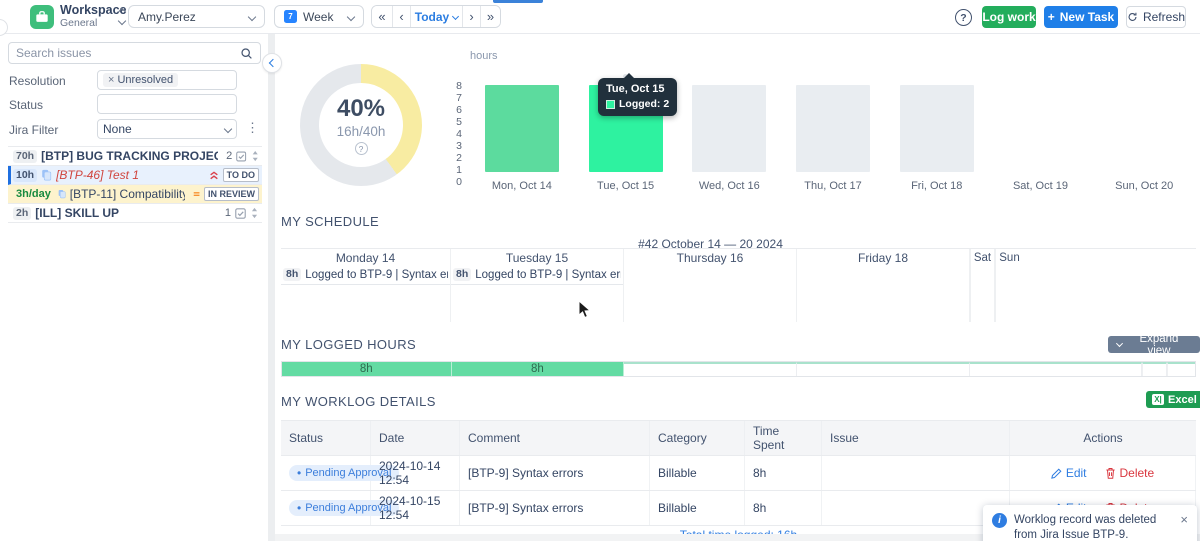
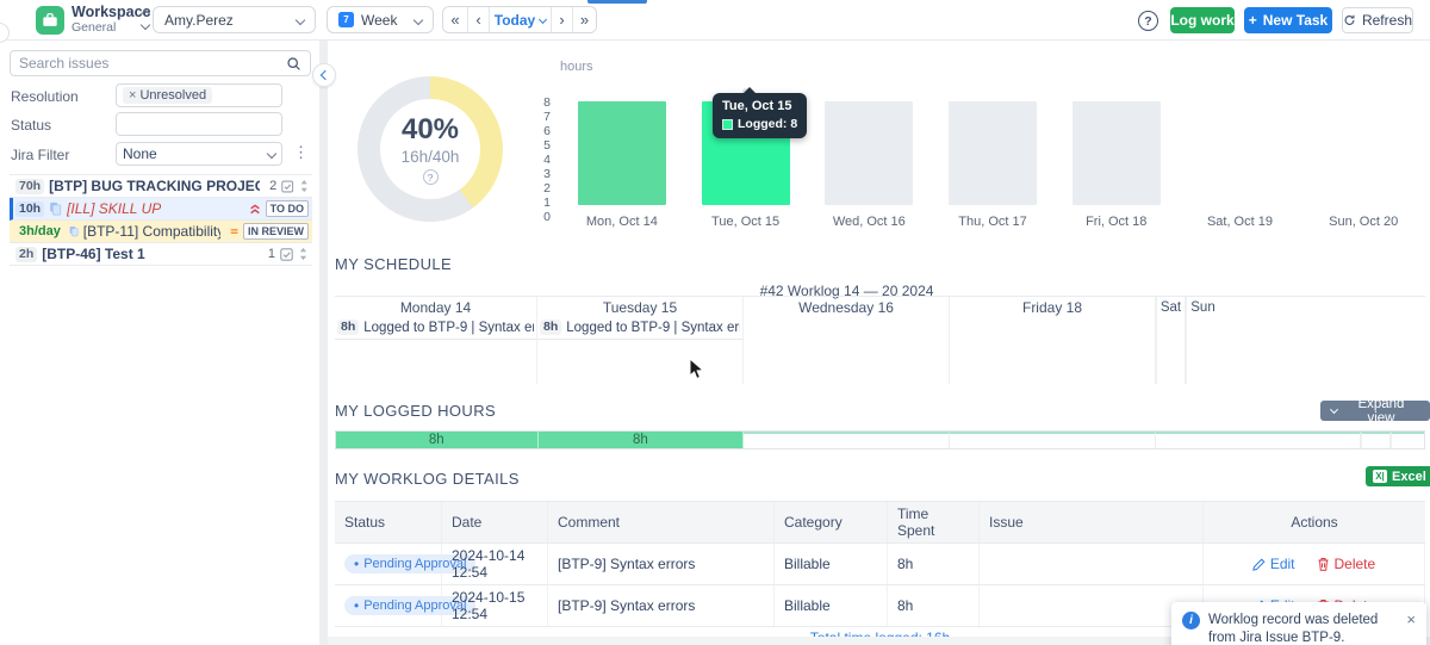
  Workspace
  General
  Amy.Perez
  7
  Week
  «
  ‹
  Today
  ›
  »
  ?
  Log work
  +
  New Task
  Refresh
  Search issues
  Resolution
  ×
  Unresolved
  Status
  Jira Filter
  None
  ⋮
  70h
  [BTP] BUG TRACKING PROJEC
  2
  10h
- [BTP-46] Test 1
+ [ILL] SKILL UP
  TO DO
  3h/day
  [BTP-11] Compatibilit
  IN REVIEW
  2h
- [ILL] SKILL UP
+ [BTP-46] Test 1
  1
  40%
  16h/40h
  ?
  hours
  8
  7
  6
  5
  4
  3
  2
  1
  0
  Mon, Oct 14
  Tue, Oct 15
  Wed, Oct 16
  Thu, Oct 17
  Fri, Oct 18
  Sat, Oct 19
  Sun, Oct 20
  Tue, Oct 15
- Logged: 2
+ Logged: 8
  MY SCHEDULE
- #42 October 14 — 20 2024
+ #42 Worklog 14 — 20 2024
  Monday 14
  8h
  Logged to BTP-9 | Syntax e
  Tuesday 15
  8h
  Logged to BTP-9 | Syntax er
- Thursday 16
+ Wednesday 16
  Friday 18
  Sat
  Sun
  MY LOGGED HOURS
  Expand view
  8h
  8h
  MY WORKLOG DETAILS
  Excel
  Status
  Date
  Comment
  Category
  Time Spent
  Issue
  Actions
  Pending Approval
  2024-10-14 12:54
  [BTP-9] Syntax errors
  Billable
  8h
  Edit
  Delete
  Pending Approval
  2024-10-15 12:54
  [BTP-9] Syntax errors
  Billable
  8h
  i
  Worklog record was deleted from Jira Issue BTP-9.
  ×
